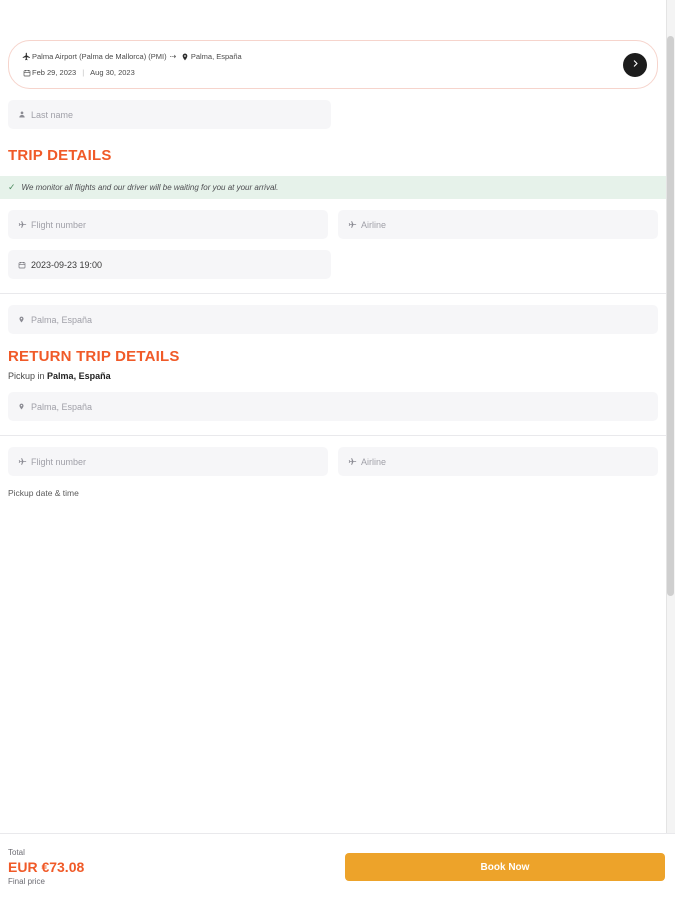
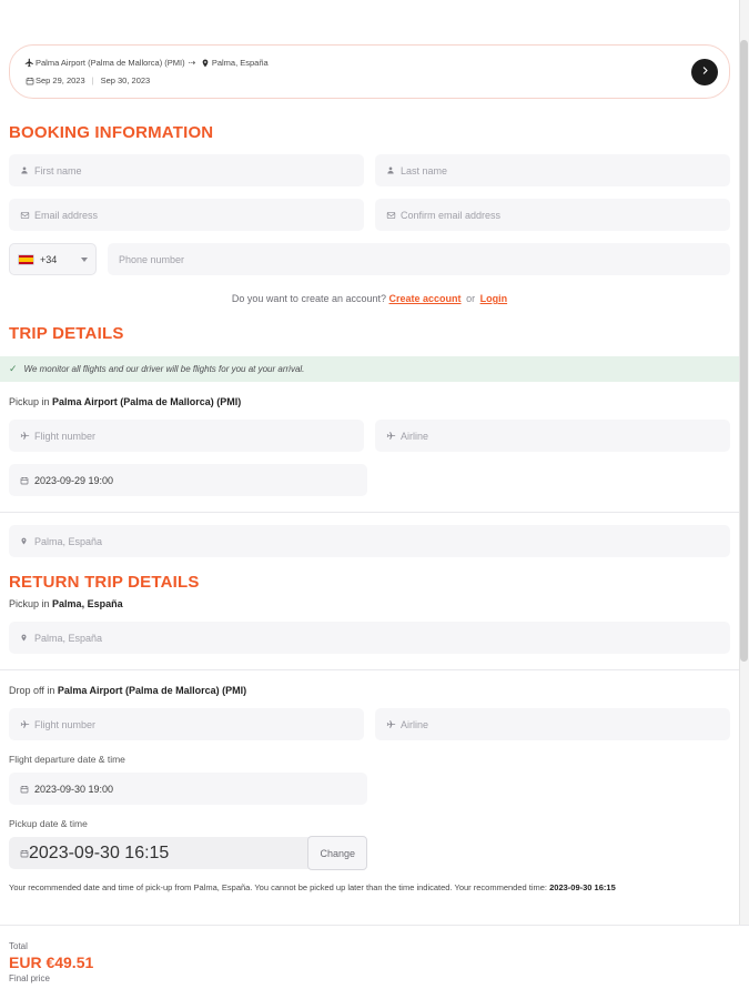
  Palma Airport (Palma de Mallorca) (PMI)
  ⇢
  Palma, España
- Feb 29, 2023
+ Sep 29, 2023
  |
- Aug 30, 2023
+ Sep 30, 2023
+ BOOKING INFORMATION
+ First name
  Last name
+ Email address
+ Confirm email address
+ +34
+ Phone number
+ Do you want to create an account? Create account or Login
  TRIP DETAILS
  ✓
- We monitor all flights and our driver will be waiting for you at your arrival.
+ We monitor all flights and our driver will be flights for you at your arrival.
+ Pickup in Palma Airport (Palma de Mallorca) (PMI)
  Flight number
  Airline
- 2023-09-23 19:00
+ 2023-09-29 19:00
  Palma, España
  RETURN TRIP DETAILS
  Pickup in Palma, España
  Palma, España
+ Drop off in Palma Airport (Palma de Mallorca) (PMI)
  Flight number
  Airline
+ Flight departure date & time
+ 2023-09-30 19:00
  Pickup date & time
+ 2023-09-30 16:15
+ Change
+ Your recommended date and time of pick-up from Palma, España. You cannot be picked up later than the time indicated. Your recommended time: 2023-09-30 16:15
  Total
- EUR €73.08
+ EUR €49.51
  Final price
- Book Now
